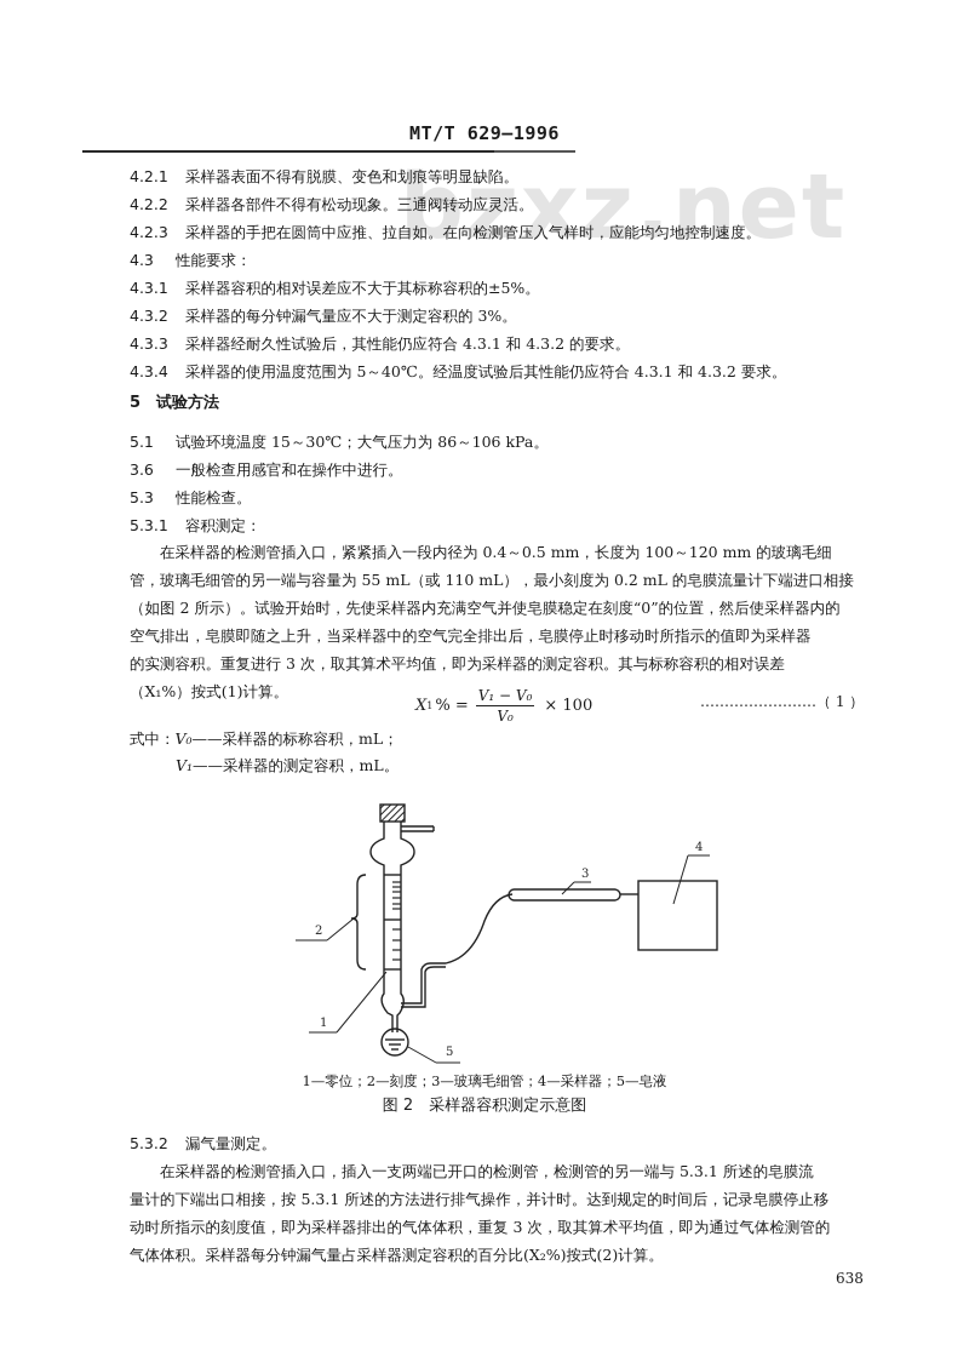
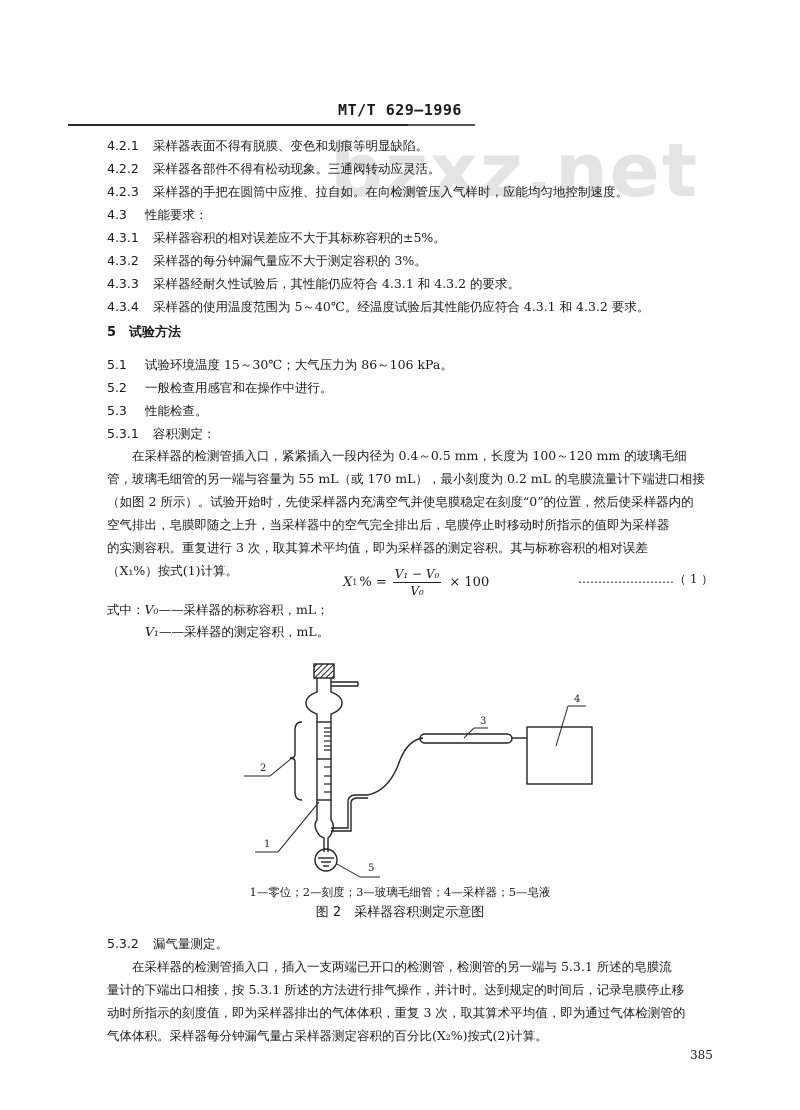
  bzxz.net
  MT/T 629—1996
  4.2.1 采样器表面不得有脱膜、变色和划痕等明显缺陷。
  4.2.2 采样器各部件不得有松动现象。三通阀转动应灵活。
  4.2.3 采样器的手把在圆筒中应推、拉自如。在向检测管压入气样时，应能均匀地控制速度。
  4.3 性能要求：
  4.3.1 采样器容积的相对误差应不大于其标称容积的±5%。
  4.3.2 采样器的每分钟漏气量应不大于测定容积的 3%。
  4.3.3 采样器经耐久性试验后，其性能仍应符合 4.3.1 和 4.3.2 的要求。
  4.3.4 采样器的使用温度范围为 5～40℃。经温度试验后其性能仍应符合 4.3.1 和 4.3.2 要求。
  5 试验方法
  5.1 试验环境温度 15～30℃；大气压力为 86～106 kPa。
- 3.6 一般检查用感官和在操作中进行。
+ 5.2 一般检查用感官和在操作中进行。
  5.3 性能检查。
  5.3.1 容积测定：
  在采样器的检测管插入口，紧紧插入一段内径为 0.4～0.5 mm，长度为 100～120 mm 的玻璃毛细
- 管，玻璃毛细管的另一端与容量为 55 mL（或 110 mL），最小刻度为 0.2 mL 的皂膜流量计下端进口相接
+ 管，玻璃毛细管的另一端与容量为 55 mL（或 170 mL），最小刻度为 0.2 mL 的皂膜流量计下端进口相接
  （如图 2 所示）。试验开始时，先使采样器内充满空气并使皂膜稳定在刻度“0”的位置，然后使采样器内的
  空气排出，皂膜即随之上升，当采样器中的空气完全排出后，皂膜停止时移动时所指示的值即为采样器
  的实测容积。重复进行 3 次，取其算术平均值，即为采样器的测定容积。其与标称容积的相对误差
  （X₁%）按式(1)计算。
  X
  1
  % =
  V₁ − V₀
  V₀
  × 100
  ……………………（ 1 ）
  式中：V₀——采样器的标称容积，mL；
  V₁——采样器的测定容积，mL。
  2
  1
  5
  3
  4
  1—零位；2—刻度；3—玻璃毛细管；4—采样器；5—皂液
  图 2 采样器容积测定示意图
  5.3.2 漏气量测定。
  在采样器的检测管插入口，插入一支两端已开口的检测管，检测管的另一端与 5.3.1 所述的皂膜流
  量计的下端出口相接，按 5.3.1 所述的方法进行排气操作，并计时。达到规定的时间后，记录皂膜停止移
  动时所指示的刻度值，即为采样器排出的气体体积，重复 3 次，取其算术平均值，即为通过气体检测管的
  气体体积。采样器每分钟漏气量占采样器测定容积的百分比(X₂%)按式(2)计算。
- 638
+ 385
